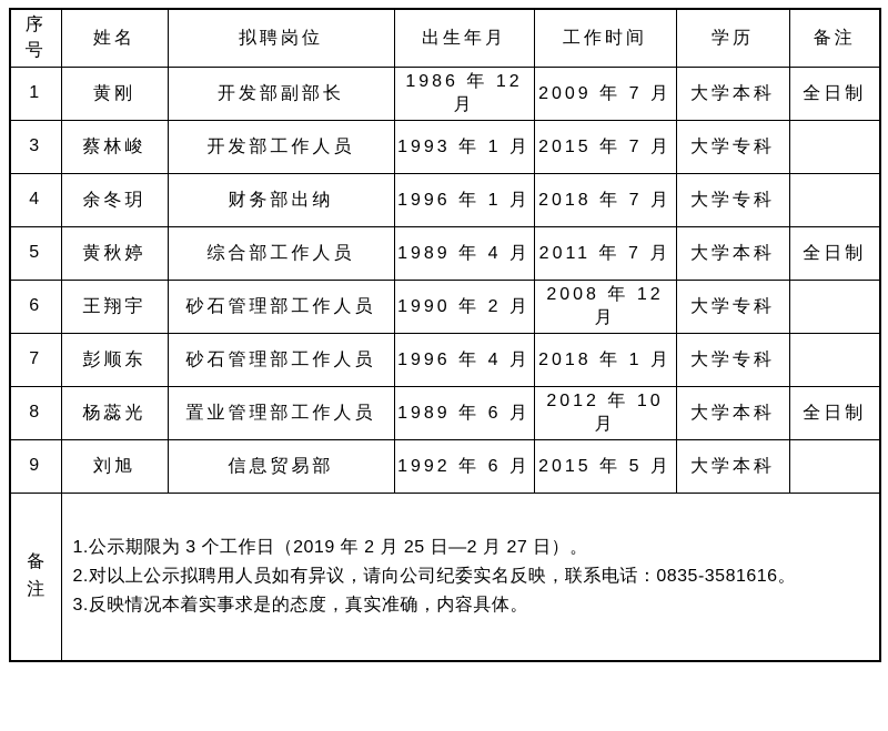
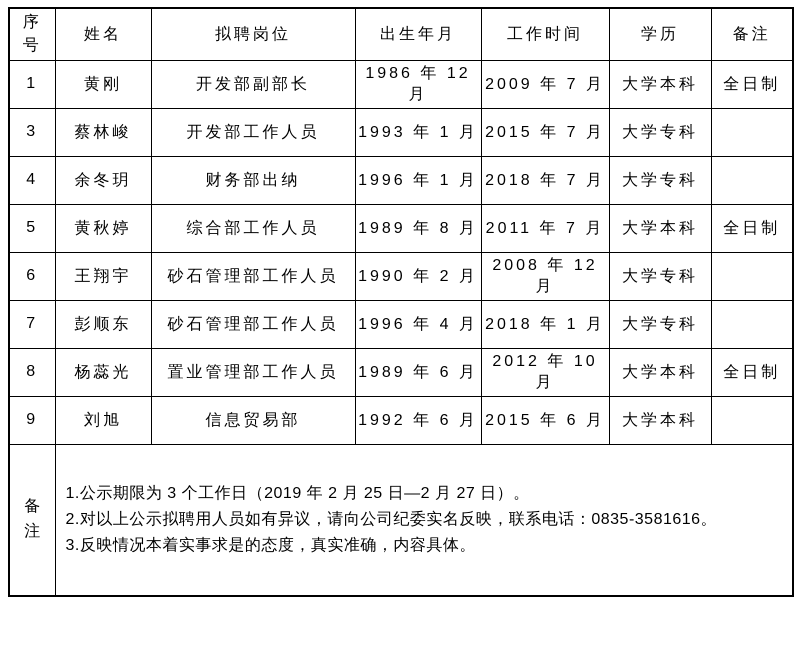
  序 号	姓名	拟聘岗位	出生年月	工作时间	学历	备注
  1	黄刚	开发部副部长	1986 年 12 月	2009 年 7 月	大学本科	全日制
  3	蔡林峻	开发部工作人员	1993 年 1 月	2015 年 7 月	大学专科
  4	余冬玥	财务部出纳	1996 年 1 月	2018 年 7 月	大学专科
- 5	黄秋婷	综合部工作人员	1989 年 4 月	2011 年 7 月	大学本科	全日制
+ 5	黄秋婷	综合部工作人员	1989 年 8 月	2011 年 7 月	大学本科	全日制
  6	王翔宇	砂石管理部工作人员	1990 年 2 月	2008 年 12 月	大学专科
  7	彭顺东	砂石管理部工作人员	1996 年 4 月	2018 年 1 月	大学专科
  8	杨蕊光	置业管理部工作人员	1989 年 6 月	2012 年 10 月	大学本科	全日制
- 9	刘旭	信息贸易部	1992 年 6 月	2015 年 5 月	大学本科
+ 9	刘旭	信息贸易部	1992 年 6 月	2015 年 6 月	大学本科
  备 注	1.公示期限为 3 个工作日（2019 年 2 月 25 日—2 月 27 日）。 2.对以上公示拟聘用人员如有异议，请向公司纪委实名反映，联系电话：0835-3581616。 3.反映情况本着实事求是的态度，真实准确，内容具体。
